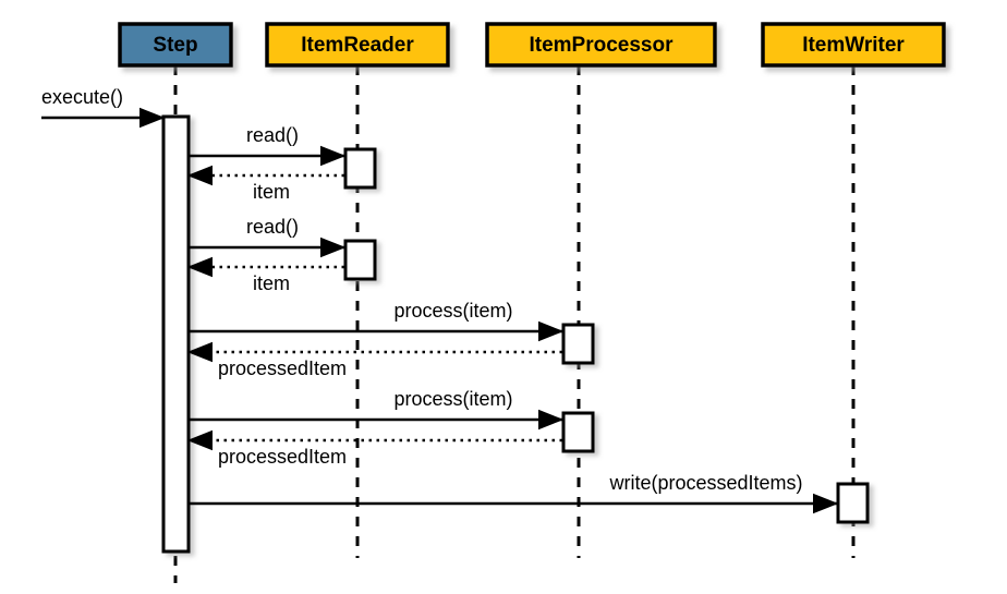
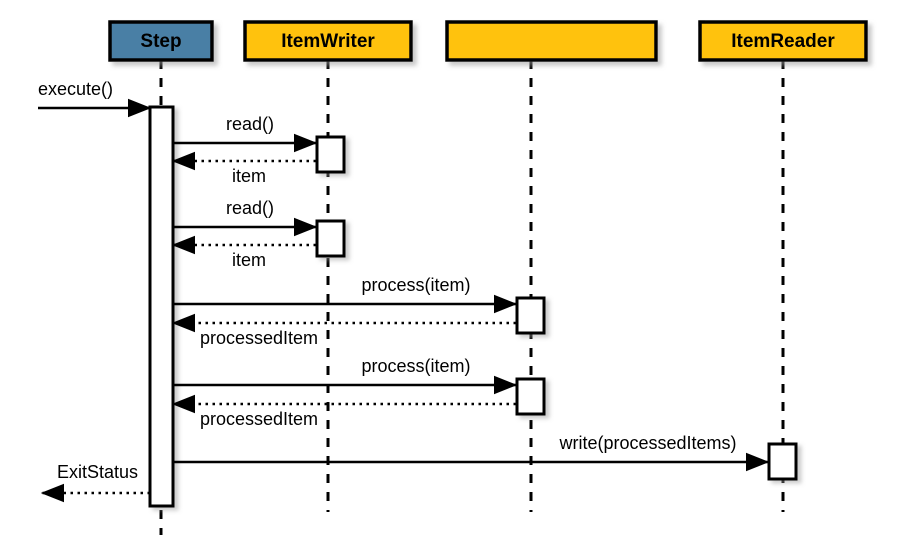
  execute()
  read()
  item
  read()
  item
  process(item)
  processedItem
  process(item)
  processedItem
  write(processedItems)
+ ExitStatus
  Step
- ItemReader
+ ItemWriter
- ItemProcessor
- ItemWriter
+ ItemReader
